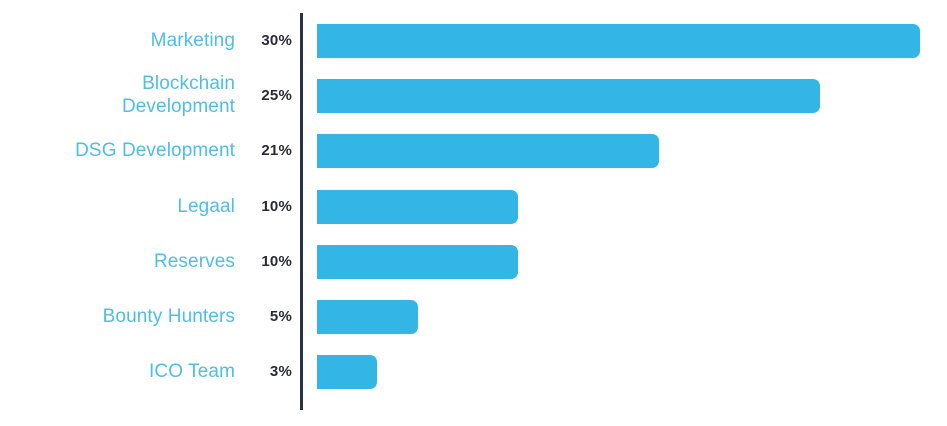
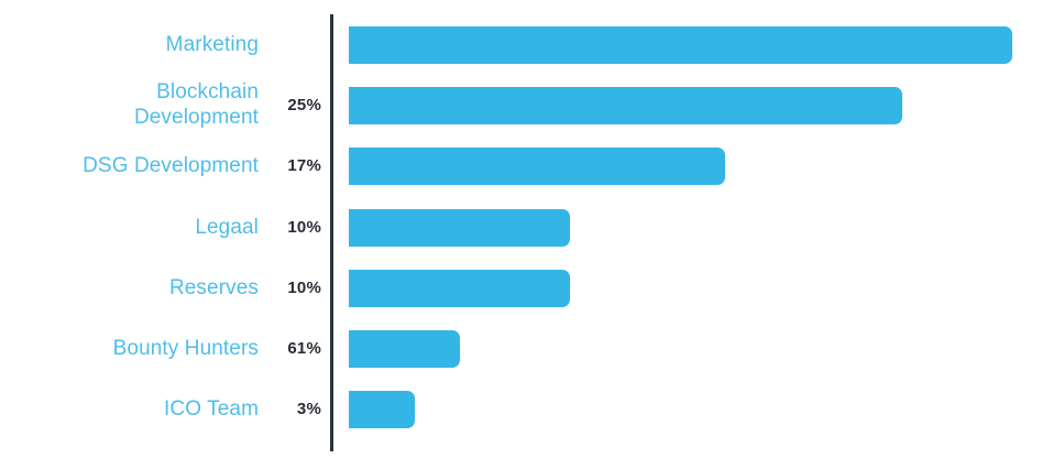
  Marketing
- 30%
  Blockchain
  Development
  25%
  DSG Development
- 21%
+ 17%
  Legaal
  10%
  Reserves
  10%
  Bounty Hunters
- 5%
+ 61%
  ICO Team
  3%
